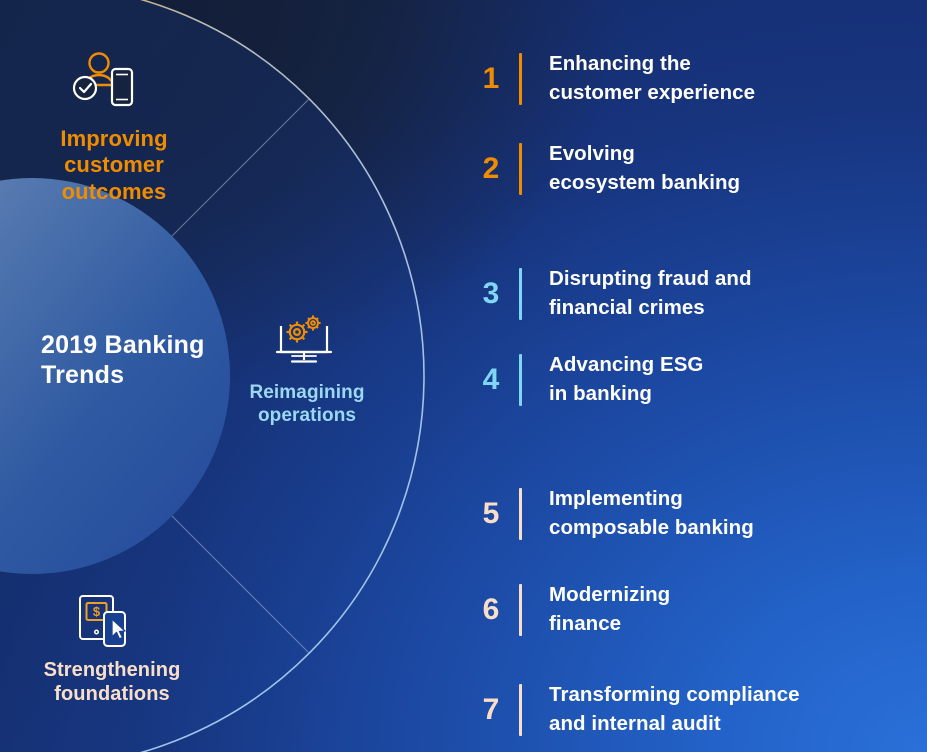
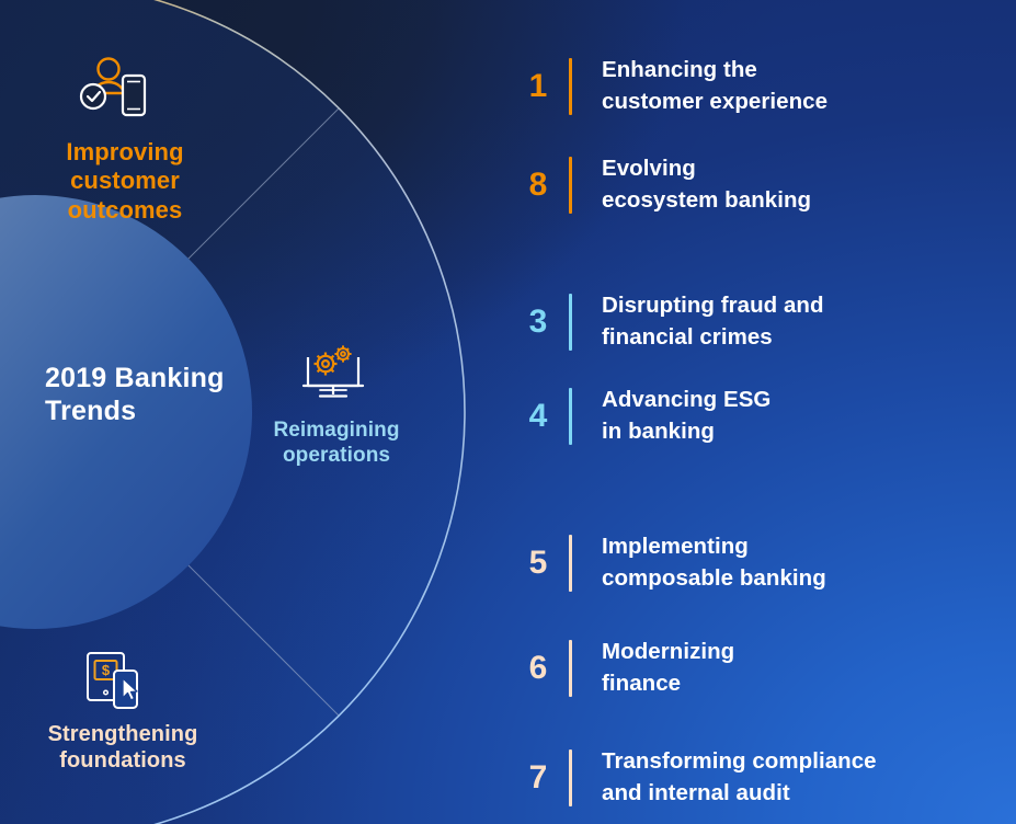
  Improving customer outcomes
  Reimagining operations
  $
  Strengthening foundations
  2019 Banking Trends
  1
  Enhancing the
  customer experience
- 2
+ 8
  Evolving
  ecosystem banking
  3
  Disrupting fraud and
  financial crimes
  4
  Advancing ESG
  in banking
  5
  Implementing
  composable banking
  6
  Modernizing
  finance
  7
  Transforming compliance
  and internal audit
